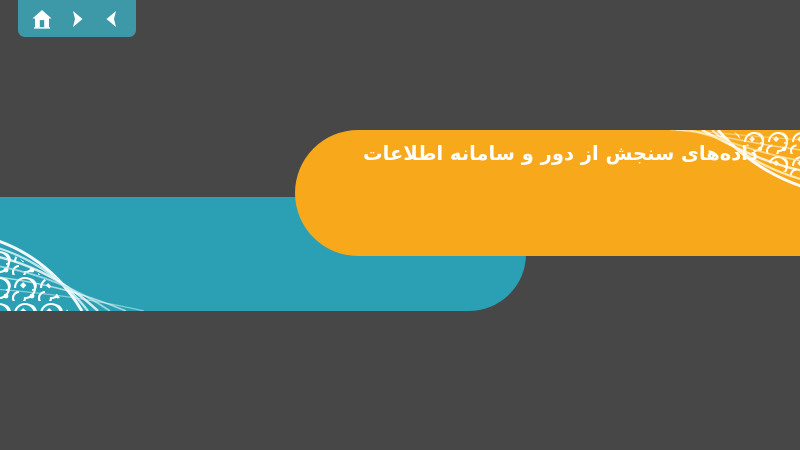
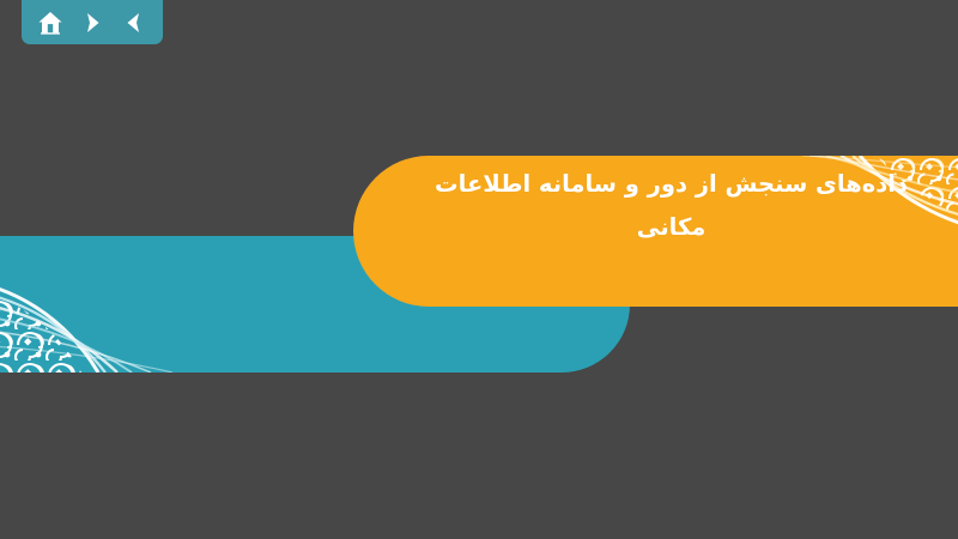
  داده‌های سنجش از دور و سامانه اطلاعات
+ مکانی
